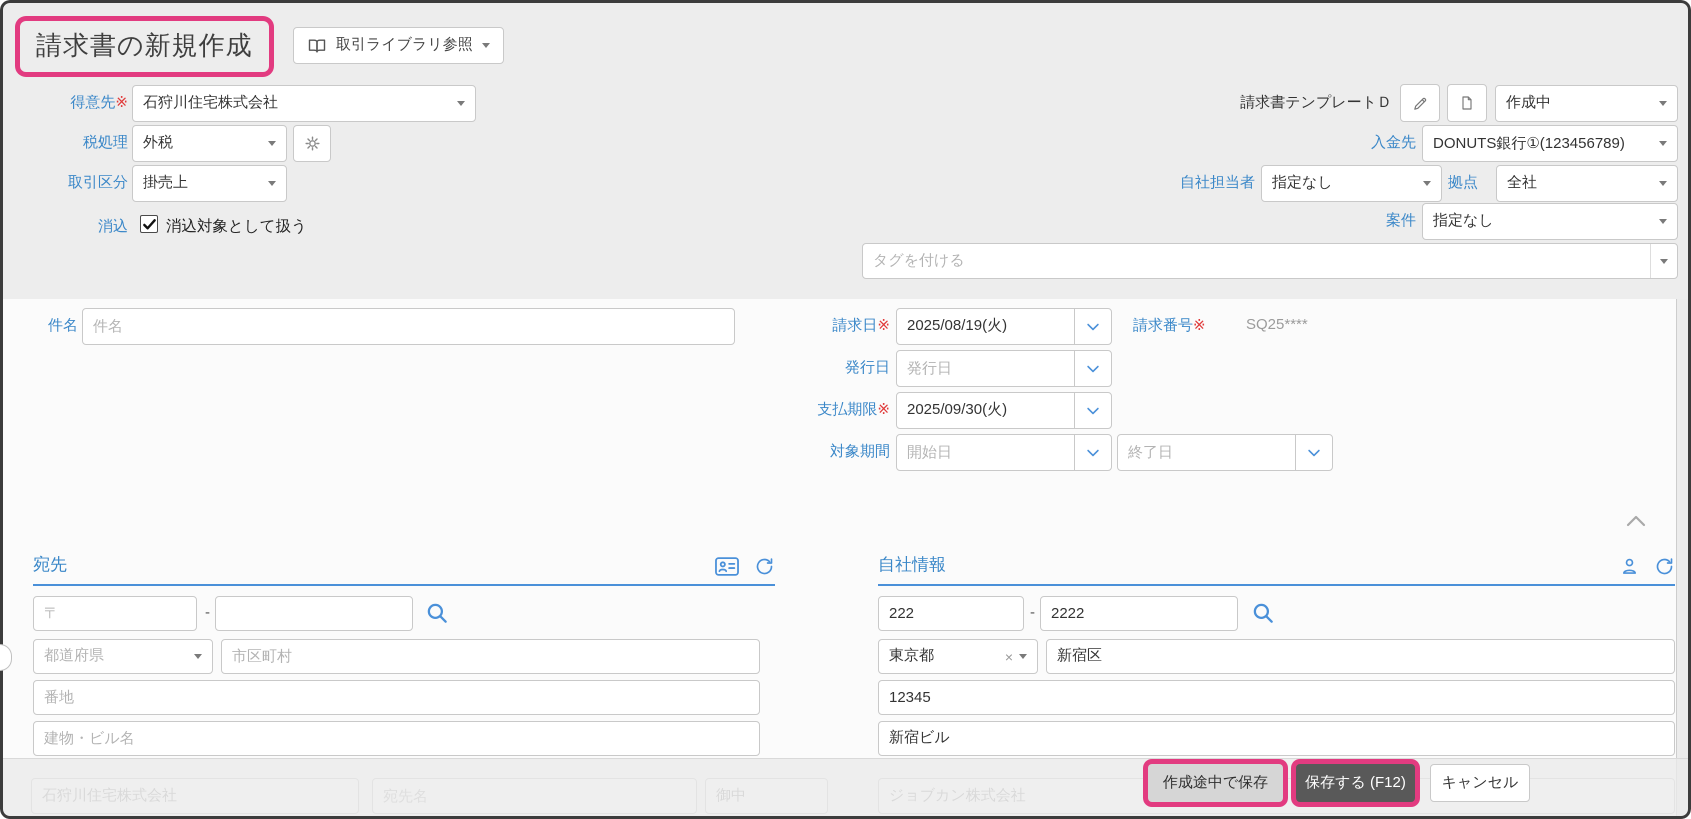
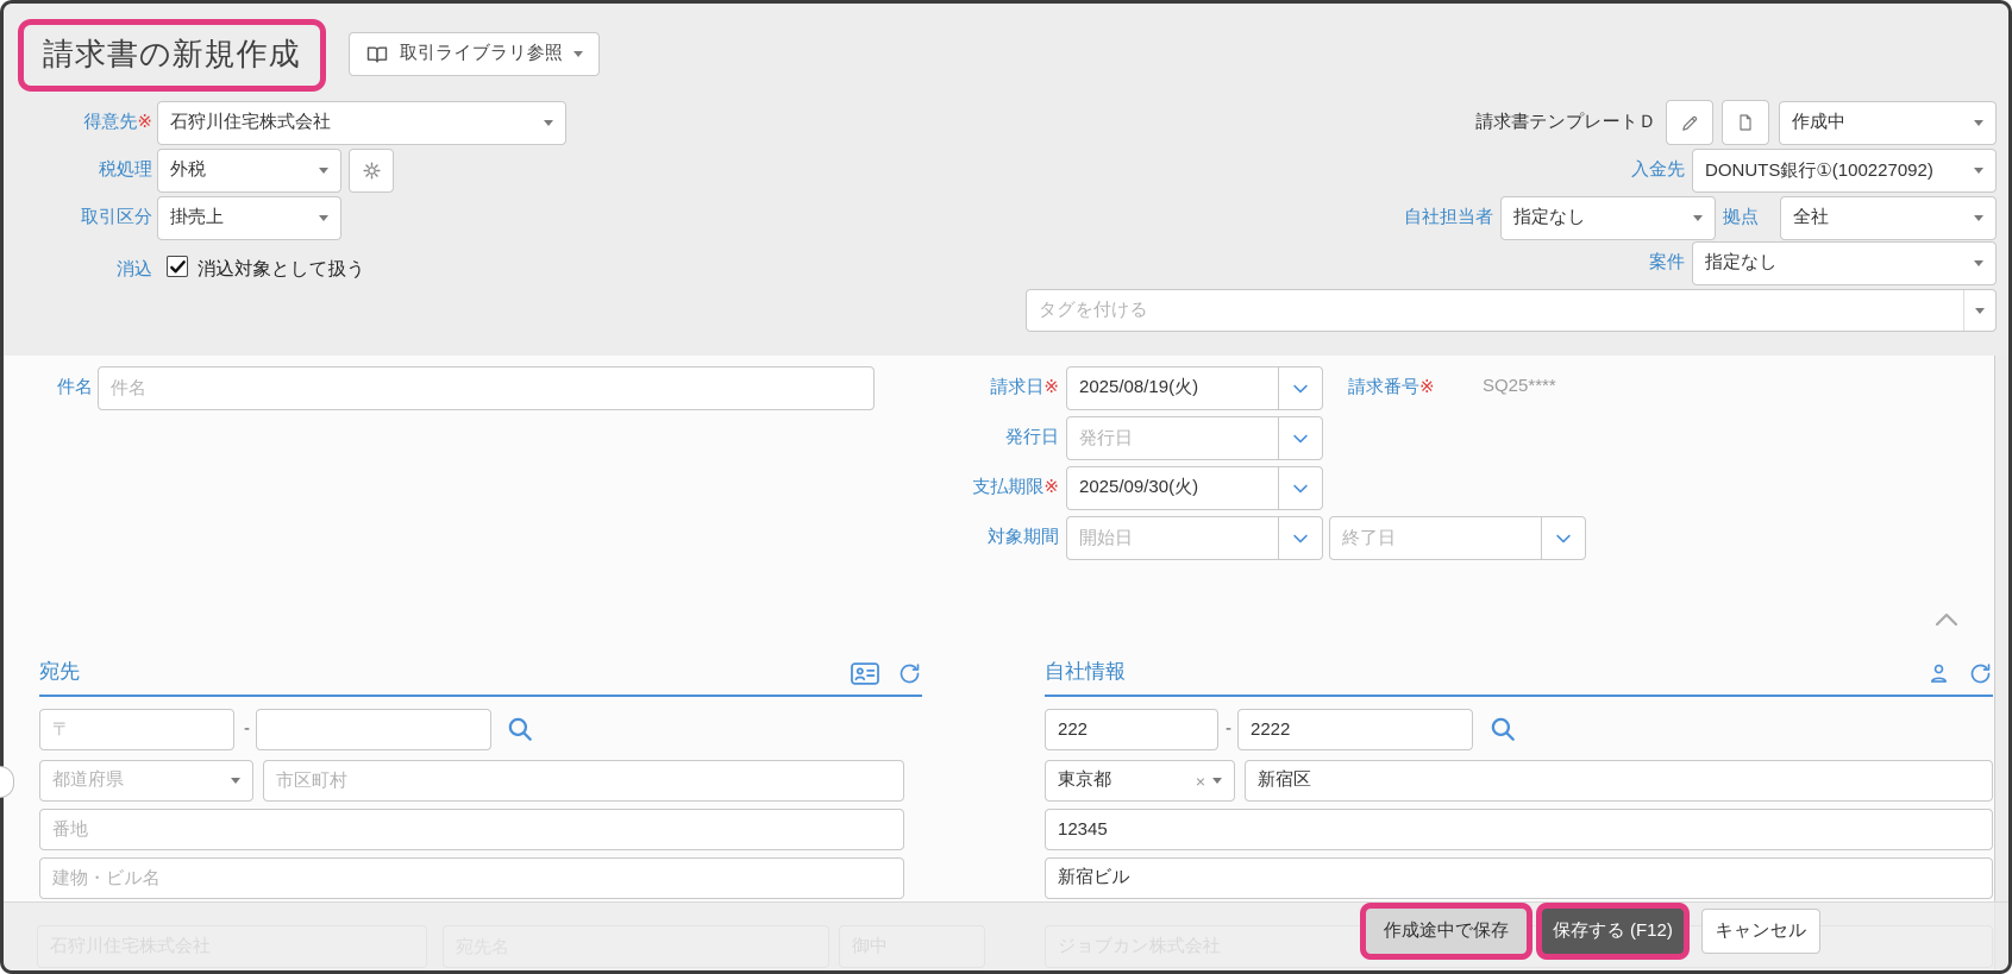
  請求書の新規作成
  取引ライブラリ参照
  得意先※
  石狩川住宅株式会社
  税処理
  外税
  取引区分
  掛売上
  消込
  消込対象として扱う
  請求書テンプレートＤ
  作成中
  入金先
- DONUTS銀行①(123456789)
+ DONUTS銀行①(100227092)
  自社担当者
  指定なし
  拠点
  全社
  案件
  指定なし
  タグを付ける
  件名
  件名
  請求日※
  2025/08/19(火)
  請求番号※
  SQ25****
  発行日
  発行日
  支払期限※
  2025/09/30(火)
  対象期間
  開始日
  終了日
  宛先
  〒
  -
  都道府県
  市区町村
  番地
  建物・ビル名
  自社情報
  222
  -
  2222
  東京都
  ×
  新宿区
  12345
  新宿ビル
  作成途中で保存
  保存する (F12)
  キャンセル
